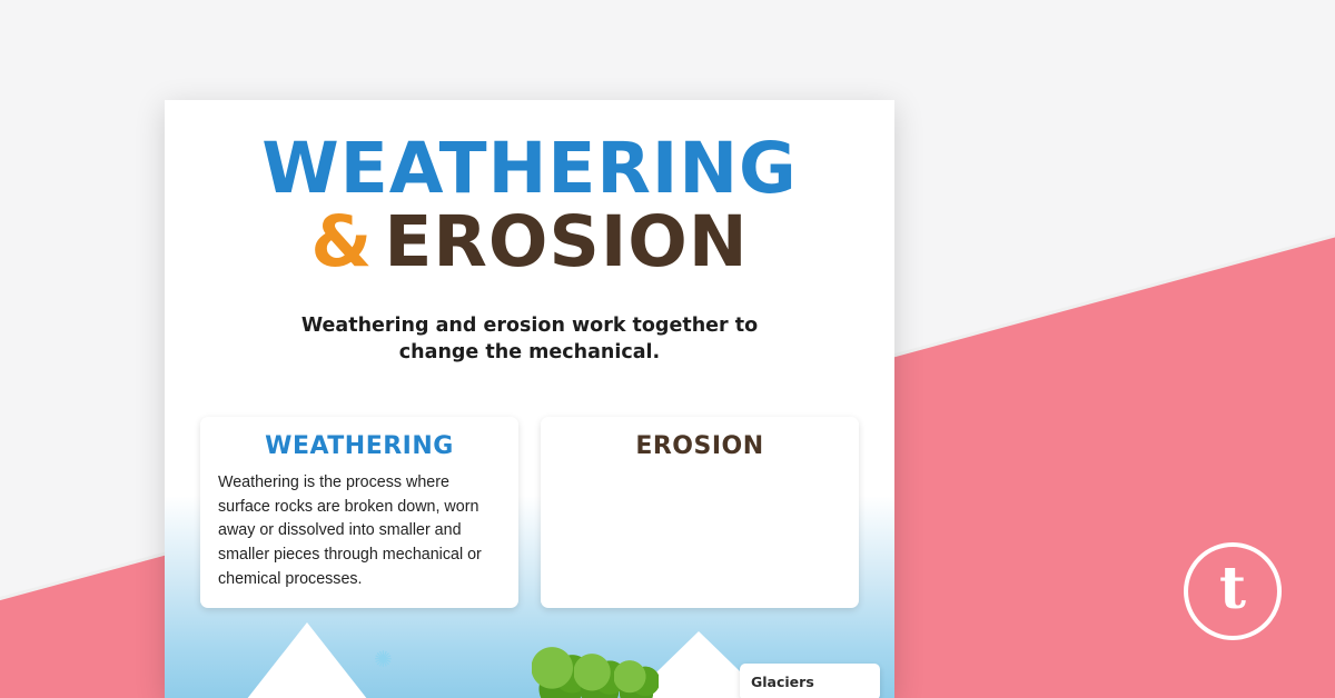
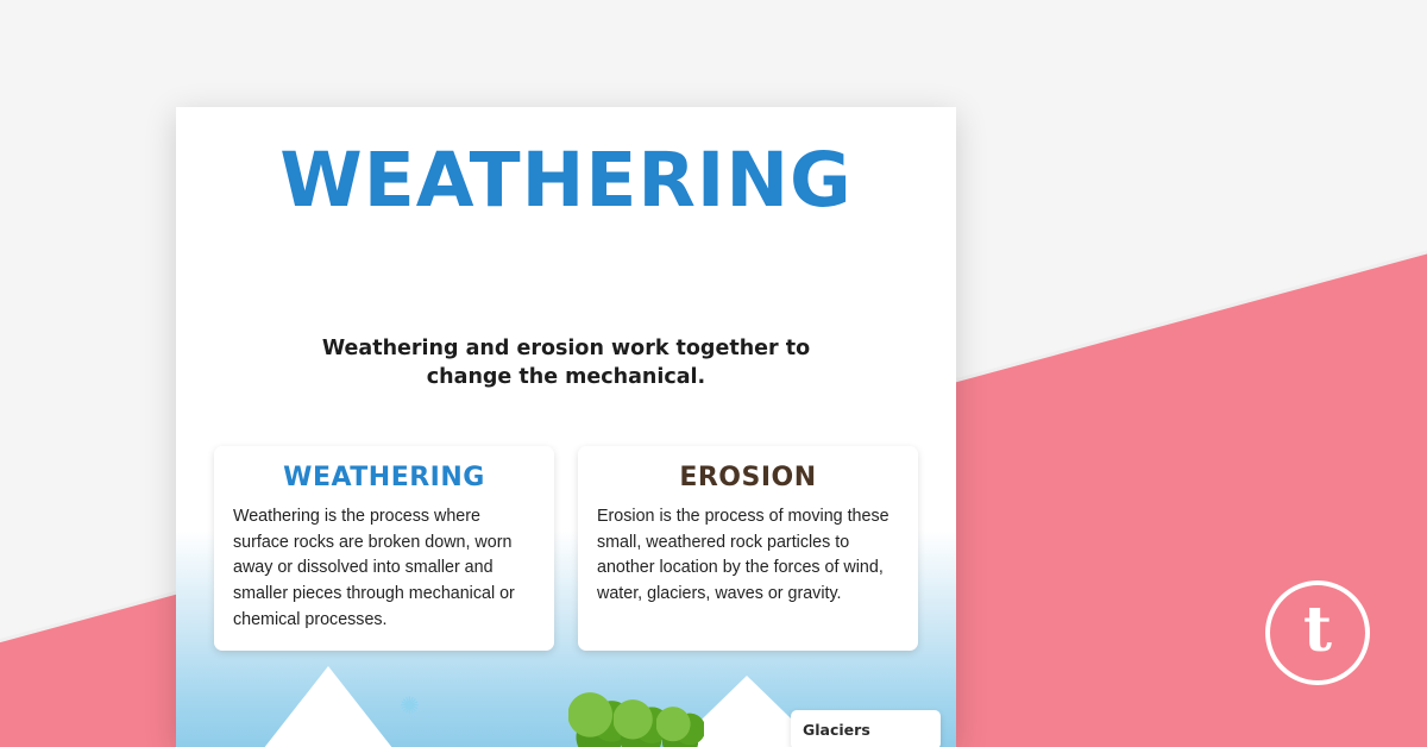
  ✺
  Glaciers
  WEATHERING
- & EROSION
  Weathering and erosion work together to change the mechanical.
  WEATHERING
  Weathering is the process where surface rocks are broken down, worn away or dissolved into smaller and smaller pieces through mechanical or chemical processes.
  EROSION
+ Erosion is the process of moving these small, weathered rock particles to another location by the forces of wind, water, glaciers, waves or gravity.
  t
